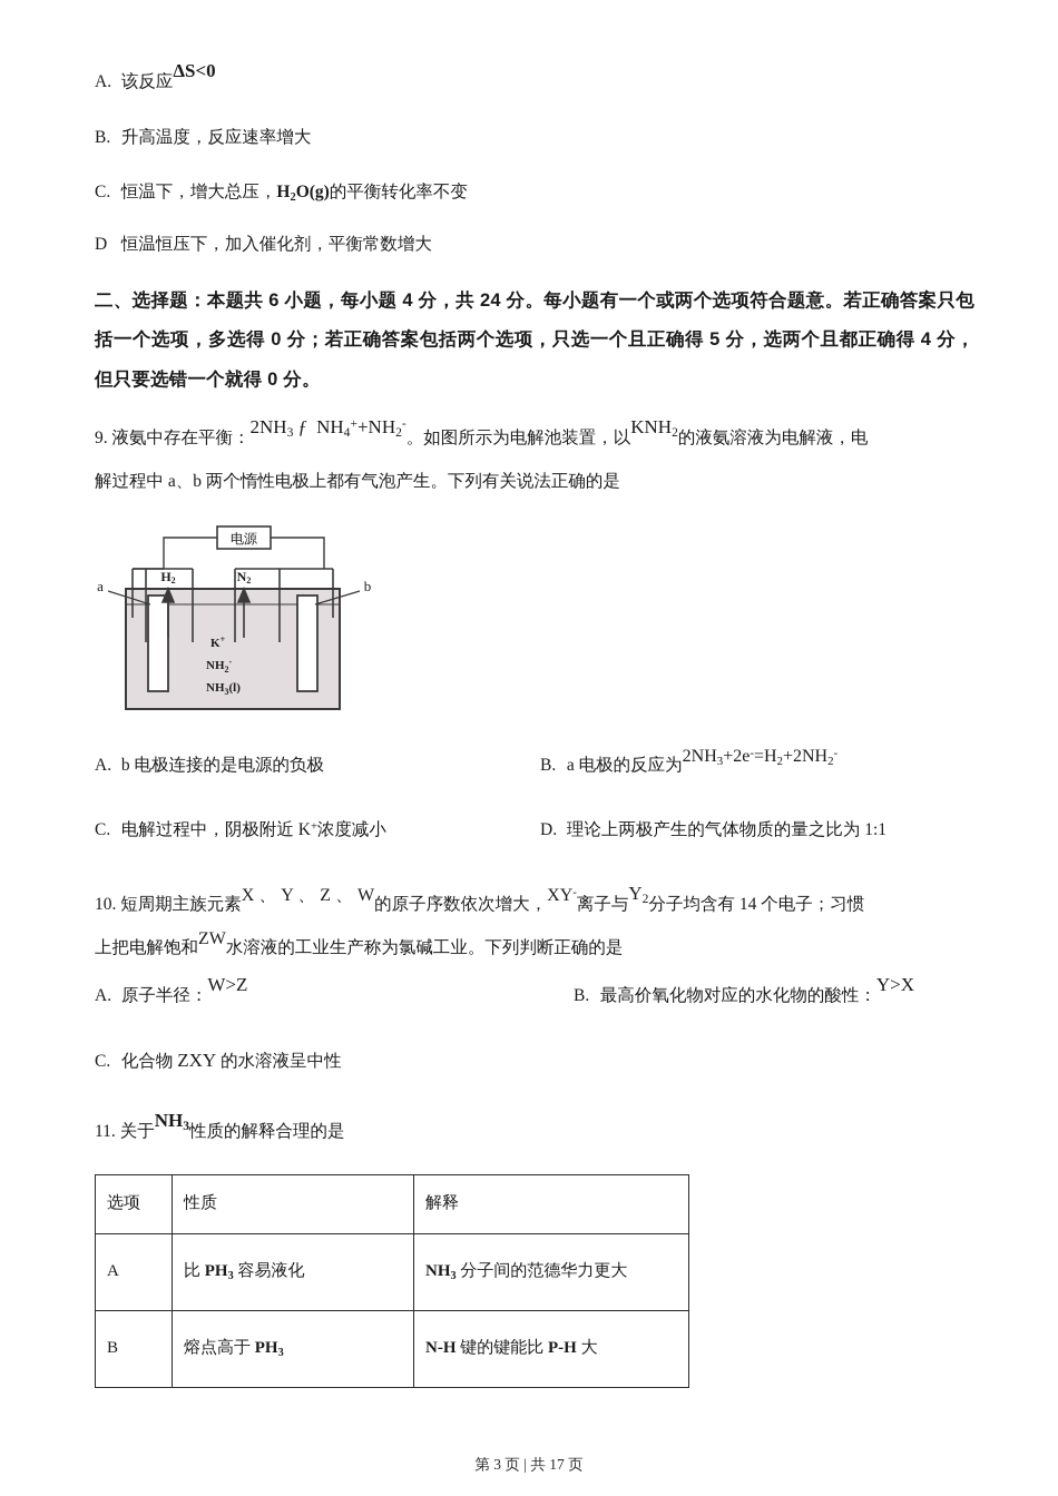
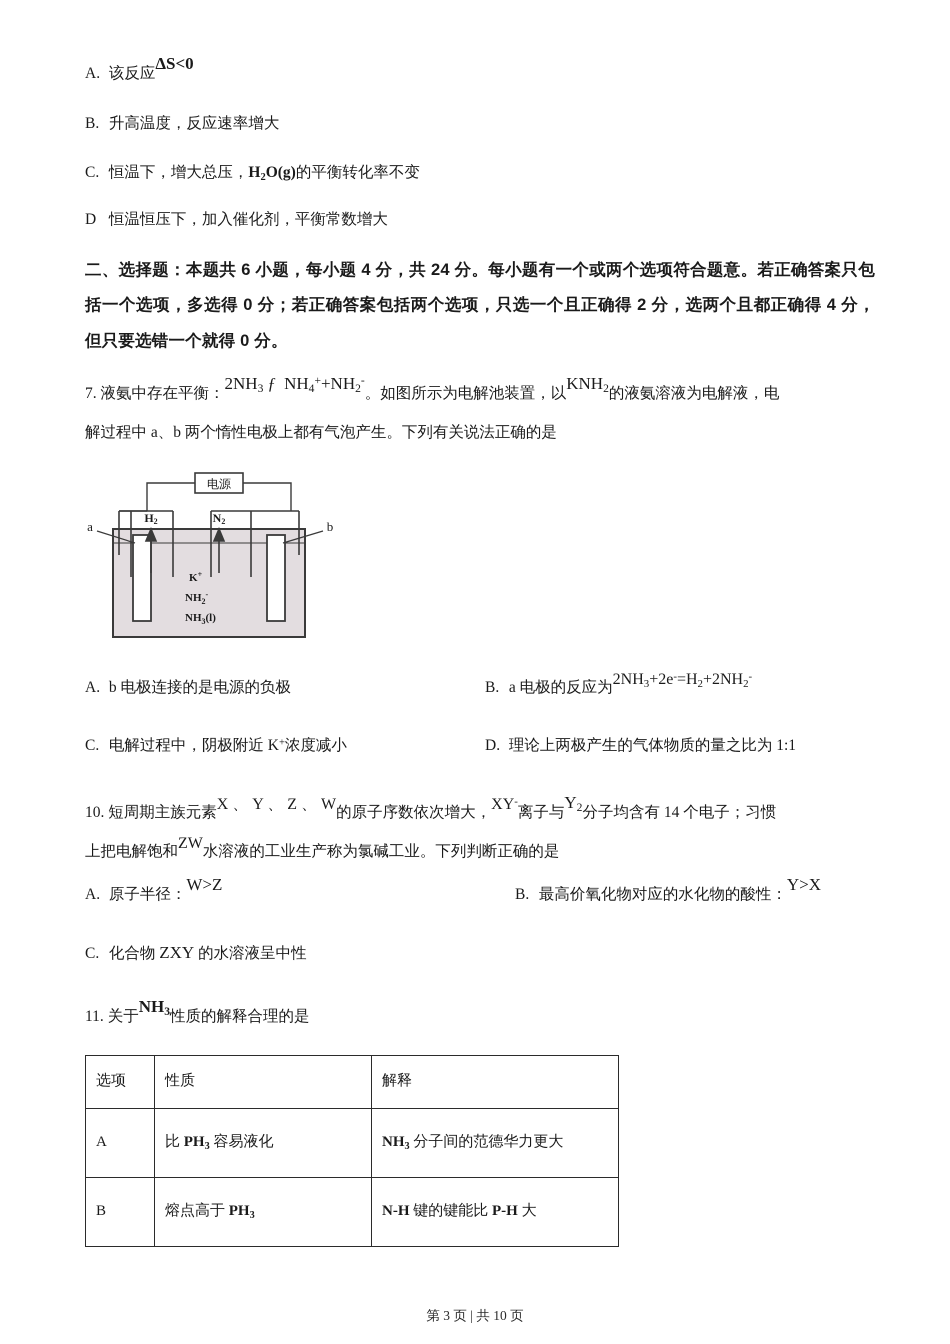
  A. 该反应ΔS<0
  B. 升高温度，反应速率增大
  C. 恒温下，增大总压，H2O(g)的平衡转化率不变
  D 恒温恒压下，加入催化剂，平衡常数增大
- 二、选择题：本题共 6 小题，每小题 4 分，共 24 分。每小题有一个或两个选项符合题意。若正确答案只包括一个选项，多选得 0 分；若正确答案包括两个选项，只选一个且正确得 5 分，选两个且都正确得 4 分，但只要选错一个就得 0 分。
+ 二、选择题：本题共 6 小题，每小题 4 分，共 24 分。每小题有一个或两个选项符合题意。若正确答案只包括一个选项，多选得 0 分；若正确答案包括两个选项，只选一个且正确得 2 分，选两个且都正确得 4 分，但只要选错一个就得 0 分。
- 9. 液氨中存在平衡：2NH3 ƒ NH4++NH2-。如图所示为电解池装置，以KNH2的液氨溶液为电解液，电
+ 7. 液氨中存在平衡：2NH3 ƒ NH4++NH2-。如图所示为电解池装置，以KNH2的液氨溶液为电解液，电
  解过程中 a、b 两个惰性电极上都有气泡产生。下列有关说法正确的是
  电源
  H2
  N2
  a
  b
  K+
  NH2 -
  NH3(l)
  A. b 电极连接的是电源的负极
  B. a 电极的反应为2NH3+2e-=H2+2NH2-
  C. 电解过程中，阴极附近 K+浓度减小
  D. 理论上两极产生的气体物质的量之比为 1:1
  10. 短周期主族元素X 、 Y 、 Z 、 W的原子序数依次增大，XY-离子与Y2分子均含有 14 个电子；习惯
  上把电解饱和ZW水溶液的工业生产称为氯碱工业。下列判断正确的是
  A. 原子半径：W>Z
  B. 最高价氧化物对应的水化物的酸性：Y>X
  C. 化合物 ZXY 的水溶液呈中性
  11. 关于NH3性质的解释合理的是
  选项	性质	解释
  A	比 PH3 容易液化	NH3 分子间的范德华力更大
  B	熔点高于 PH3	N-H 键的键能比 P-H 大
- 第 3 页 | 共 17 页
+ 第 3 页 | 共 10 页
